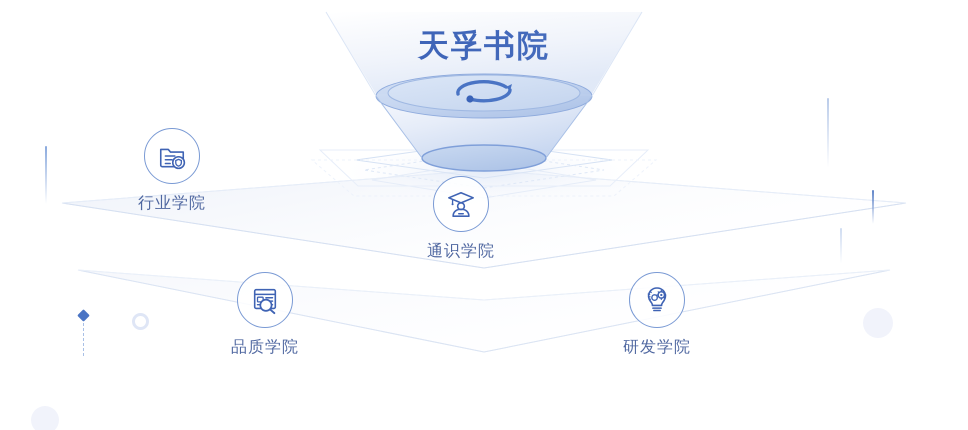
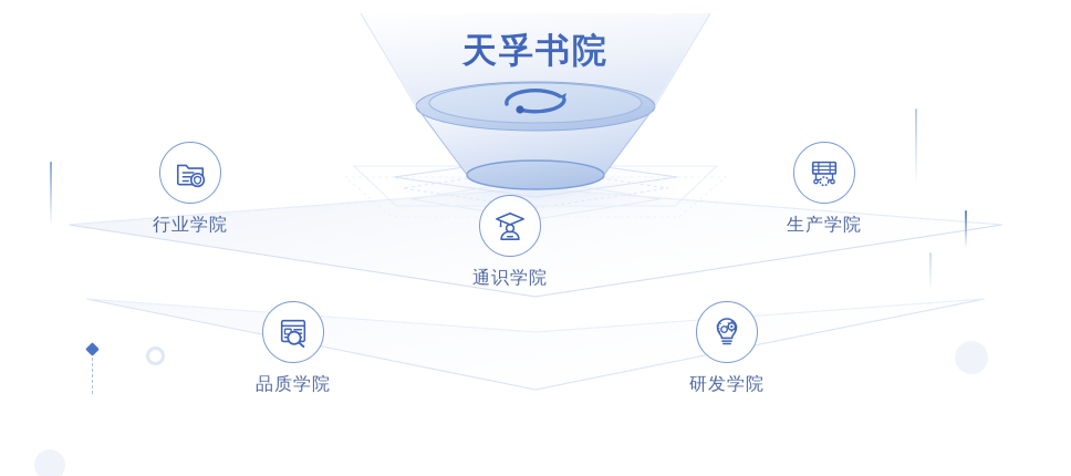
  天孚书院
  行业学院
+ 生产学院
  通识学院
  品质学院
  研发学院
